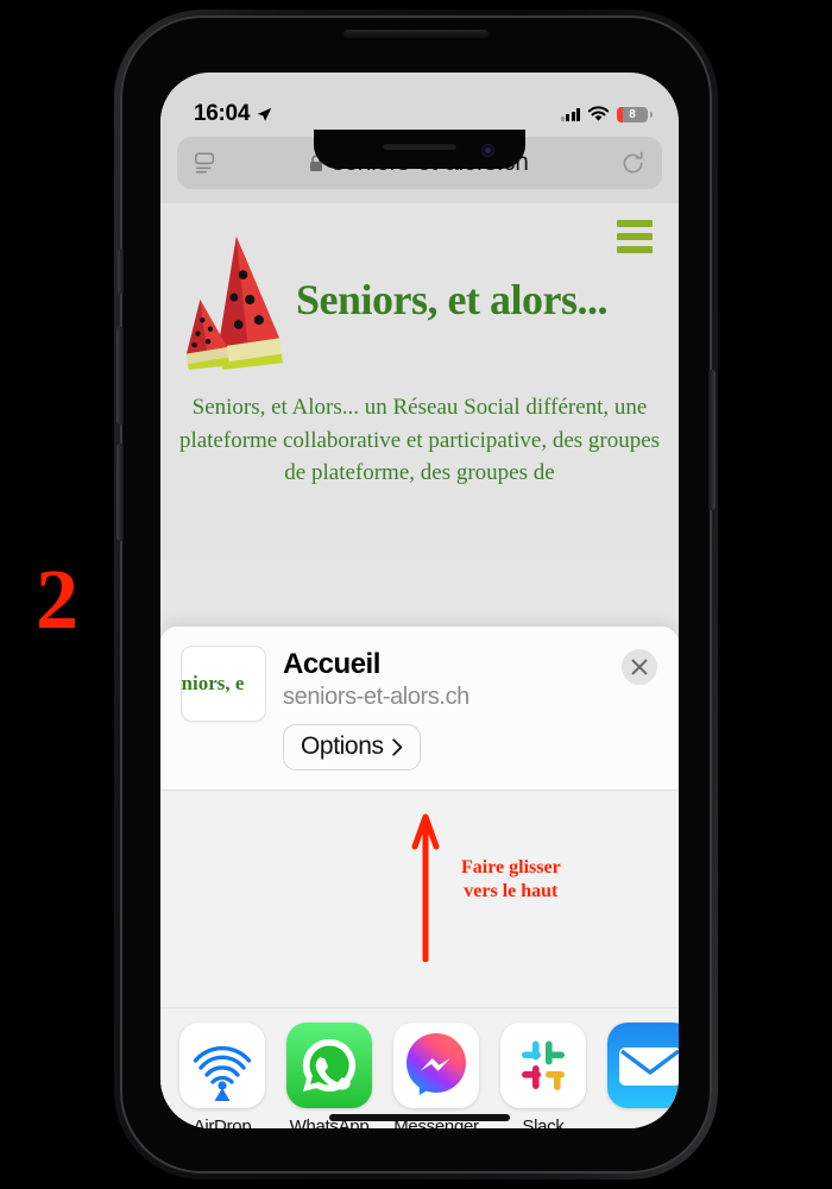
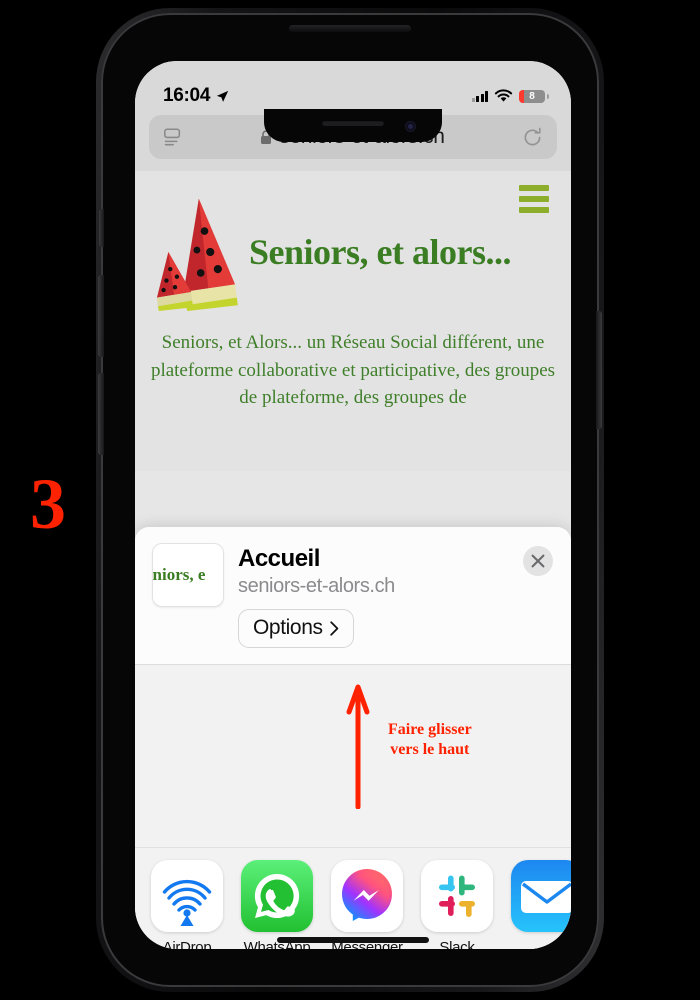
- 2
+ 3
  16:04
  8
  Seniors, et alors...
  Seniors, et Alors... un Réseau Social différent, une plateforme collaborative et participative, des groupes de plateforme, des groupes de
  niors, e
  Accueil
  seniors-et-alors.ch
  Options
  Faire glisser
  vers le haut
  AirDrop
  WhatsApp
  Messenger
  Slack
